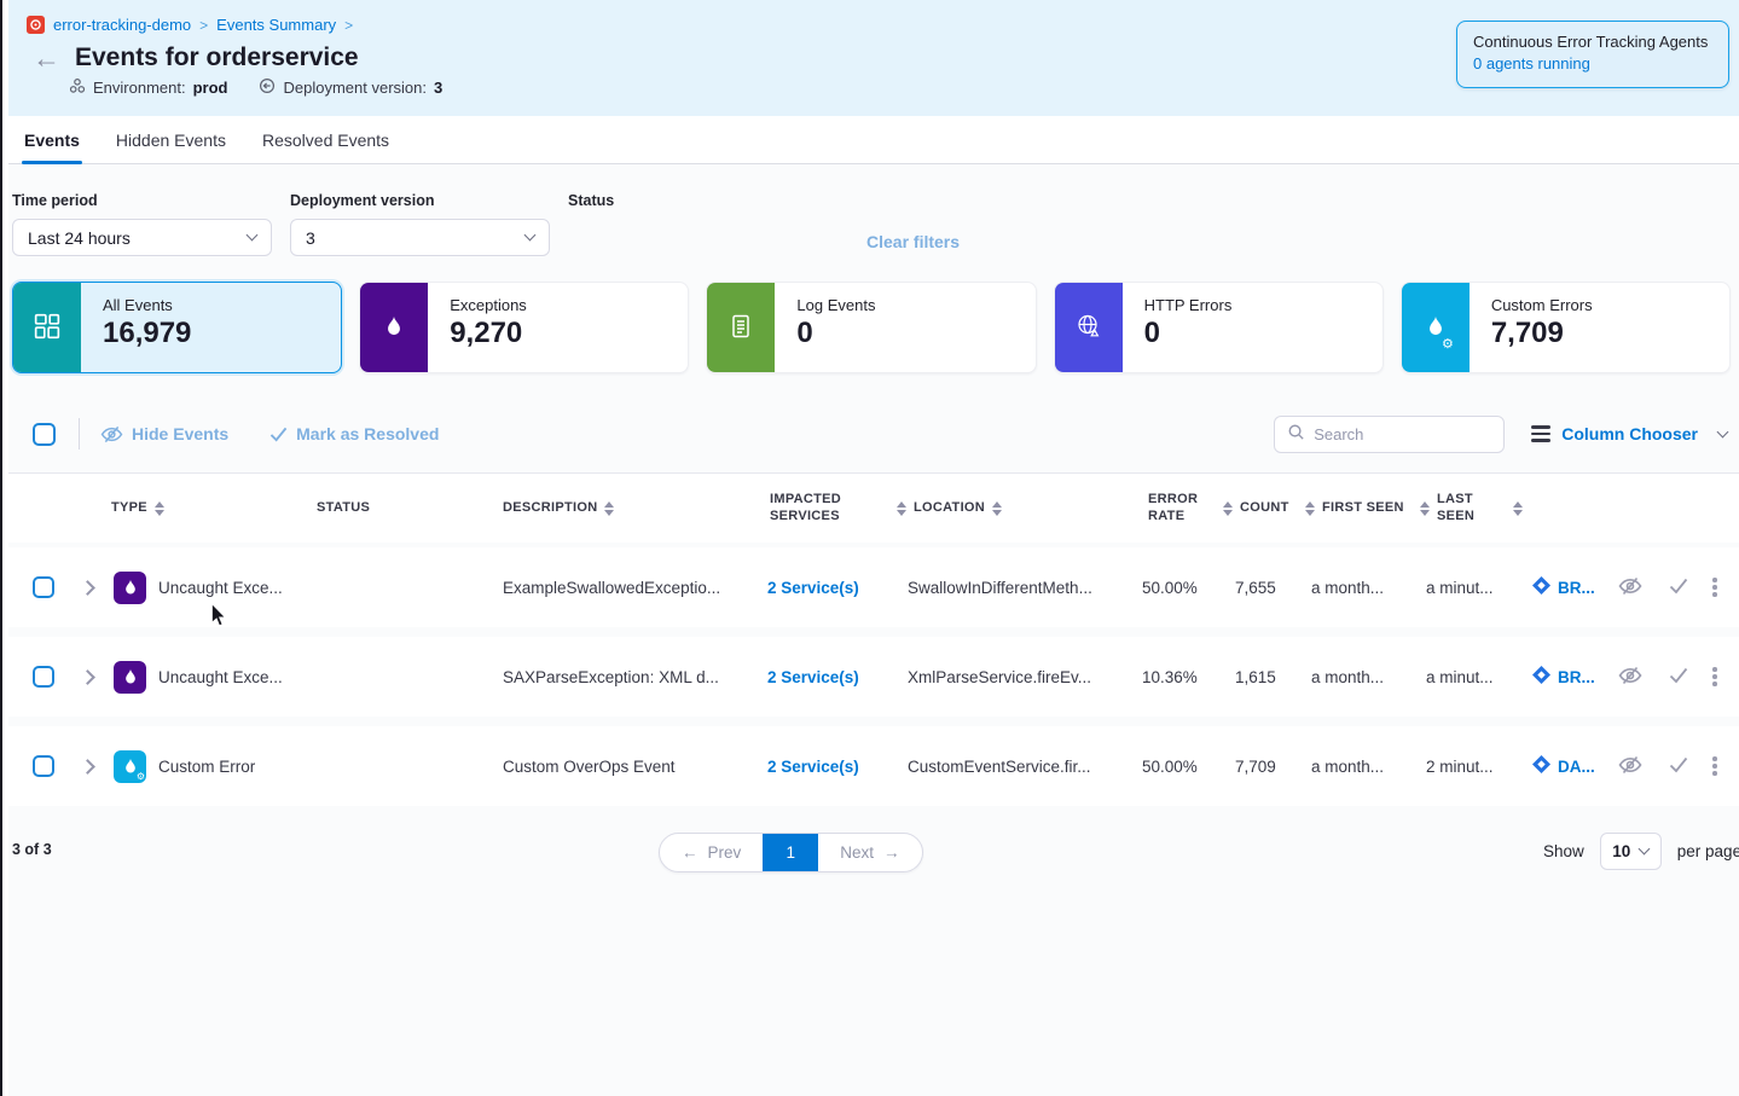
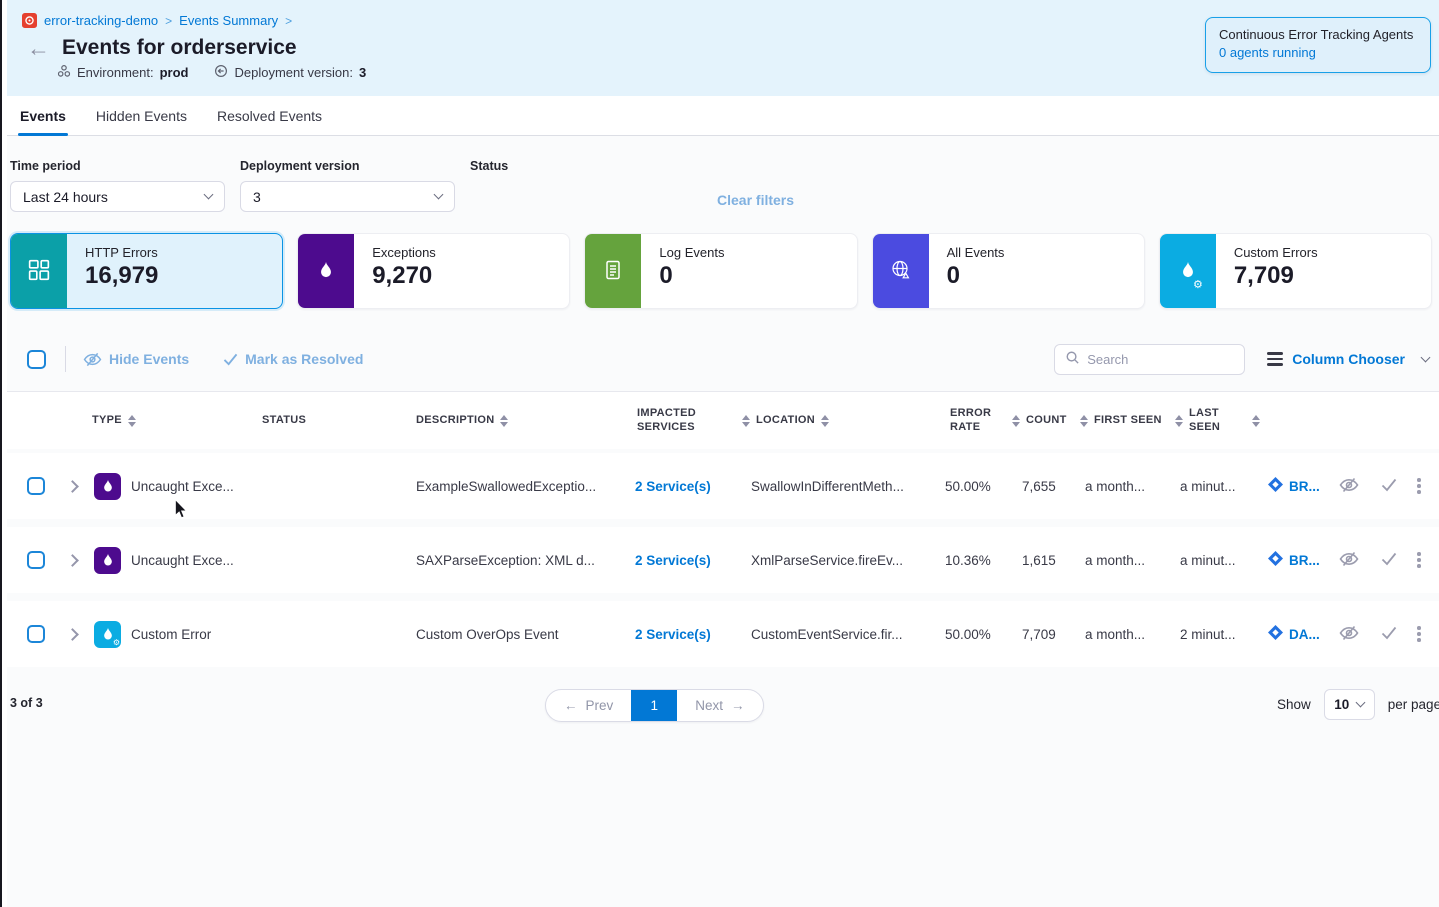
  error-tracking-demo
  >
  Events Summary
  >
  ←
  Events for orderservice
  Environment:
  prod
  Deployment version:
  3
  Continuous Error Tracking Agents
  0 agents running
  Events
  Hidden Events
  Resolved Events
  Time period
  Last 24 hours
  Deployment version
  3
  Status
  Clear filters
- All Events
+ HTTP Errors
  16,979
  Exceptions
  9,270
  Log Events
  0
- HTTP Errors
+ All Events
  0
  ⚙
  Custom Errors
  7,709
  Hide Events
  Mark as Resolved
  Search
  Column Chooser
  TYPE
  STATUS
  DESCRIPTION
  IMPACTED SERVICES
  LOCATION
  ERROR RATE
  COUNT
  FIRST SEEN
  LAST SEEN
  Uncaught Exce...
  ExampleSwallowedExceptio...
  2 Service(s)
  SwallowInDifferentMeth...
  50.00%
  7,655
  a month...
  a minut...
  BR...
  Uncaught Exce...
  SAXParseException: XML d...
  2 Service(s)
  XmlParseService.fireEv...
  10.36%
  1,615
  a month...
  a minut...
  BR...
  ⚙
  Custom Error
  Custom OverOps Event
  2 Service(s)
  CustomEventService.fir...
  50.00%
  7,709
  a month...
  2 minut...
  DA...
  3 of 3
  ←
  Prev
  1
  Next
  →
  Show
  10
  per page
